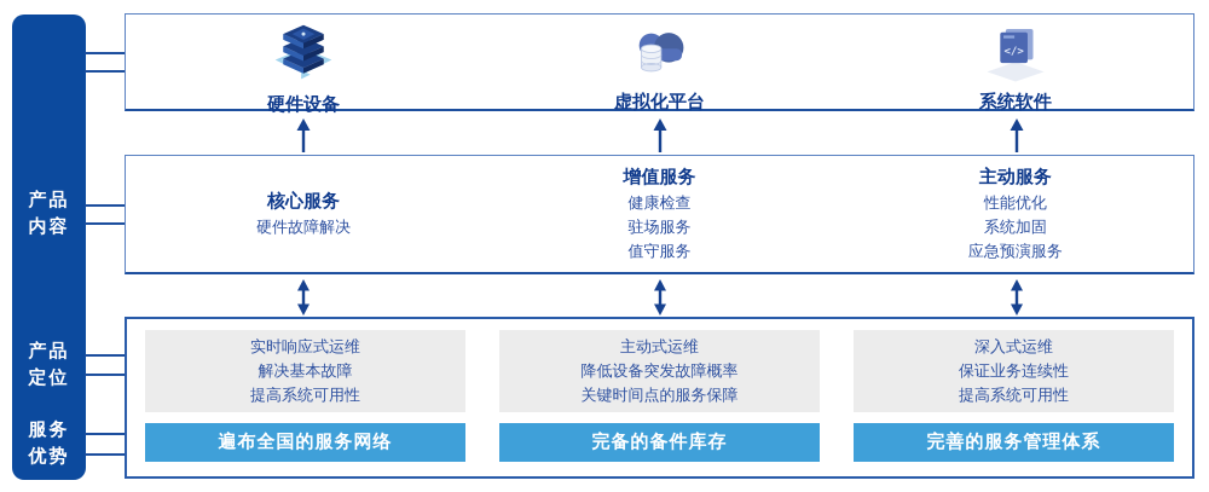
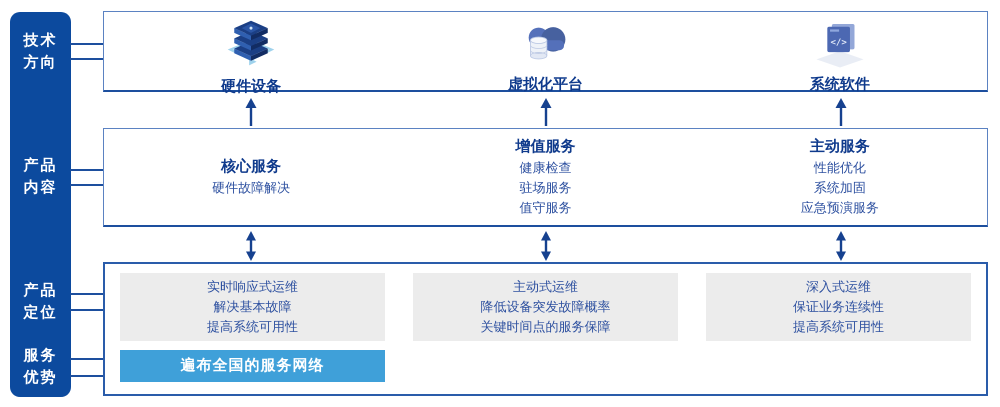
+ 技术
+ 方向
  产品
  内容
  产品
  定位
  服务
  优势
  硬件设备
  虚拟化平台
  </>
  系统软件
  核心服务
  硬件故障解决
  增值服务
  健康检查
  驻场服务
  值守服务
  主动服务
  性能优化
  系统加固
  应急预演服务
  实时响应式运维
  解决基本故障
  提高系统可用性
  遍布全国的服务网络
  主动式运维
  降低设备突发故障概率
  关键时间点的服务保障
- 完备的备件库存
  深入式运维
  保证业务连续性
  提高系统可用性
- 完善的服务管理体系
